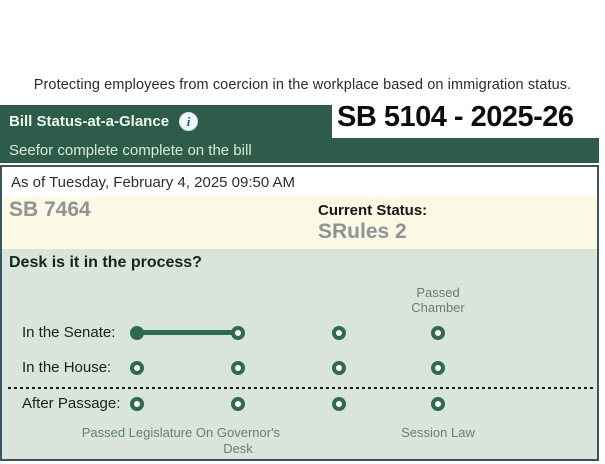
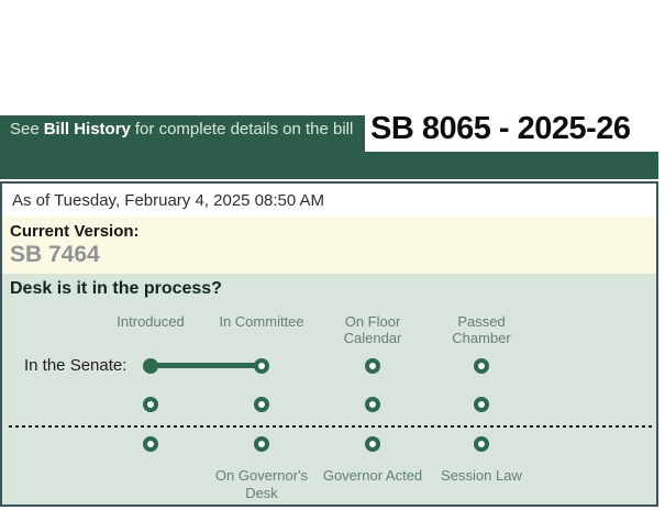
- Protecting employees from coercion in the workplace based on immigration status.
- Bill Status-at-a-Glance
- i
  See
+ Bill History
- for complete complete on the bill
+ for complete details on the bill
- SB 5104 - 2025-26
+ SB 8065 - 2025-26
- As of Tuesday, February 4, 2025 09:50 AM
+ As of Tuesday, February 4, 2025 08:50 AM
+ Current Version:
  SB 7464
- Current Status:
- SRules 2
  Desk is it in the process?
+ Introduced
+ In Committee
+ On Floor Calendar
  Passed Chamber
  In the Senate:
- In the House:
- After Passage:
- Passed Legislature
  On Governor's Desk
+ Governor Acted
  Session Law
